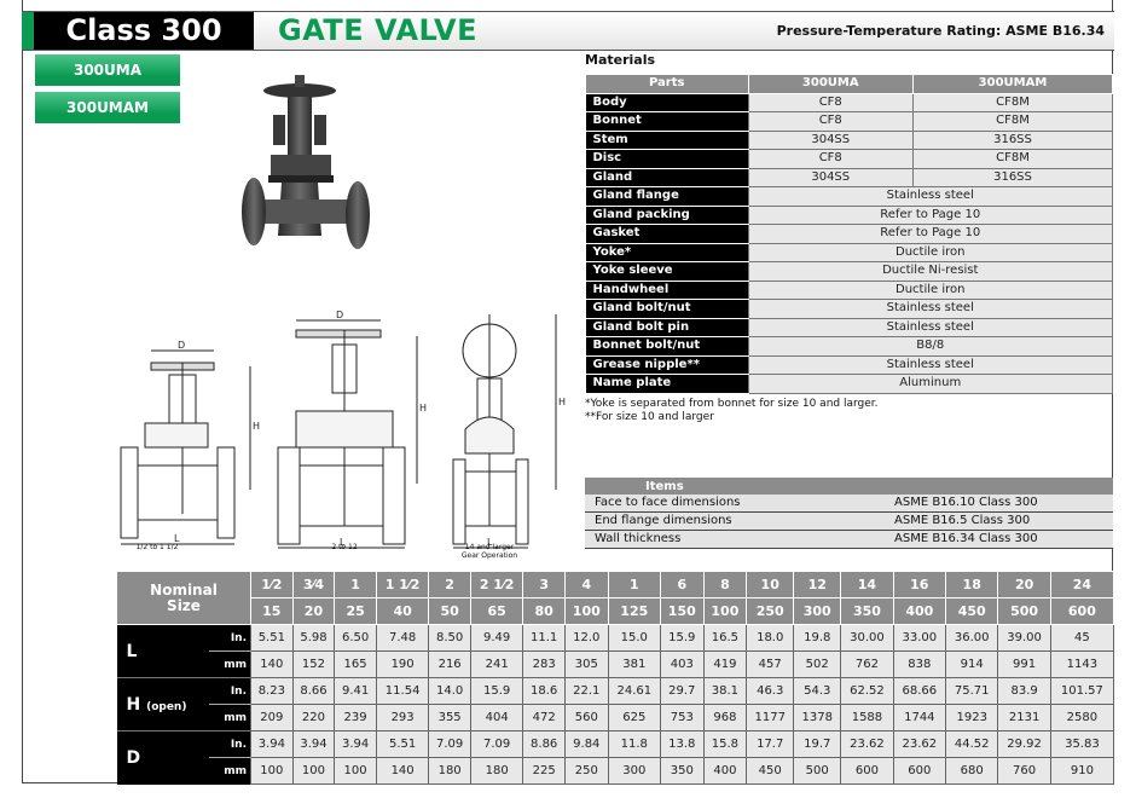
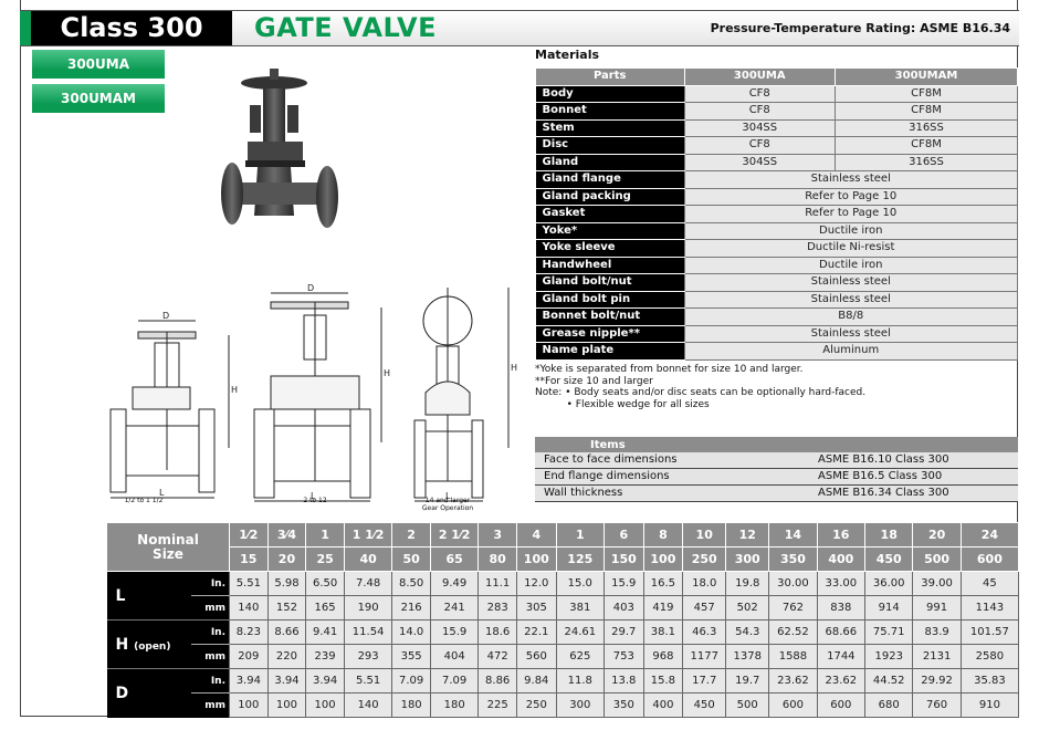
  Class 300
  GATE VALVE
  Pressure-Temperature Rating: ASME B16.34
  300UMA
  300UMAM
  D
  L
  H
  D
  L
  H
  L
  H
  Materials
  Parts	300UMA	300UMAM
  Body	CF8	CF8M
  Bonnet	CF8	CF8M
  Stem	304SS	316SS
  Disc	CF8	CF8M
  Gland	304SS	316SS
  Gland flange	Stainless steel
  Gland packing	Refer to Page 10
  Gasket	Refer to Page 10
  Yoke*	Ductile iron
  Yoke sleeve	Ductile Ni-resist
  Handwheel	Ductile iron
  Gland bolt/nut	Stainless steel
  Gland bolt pin	Stainless steel
  Bonnet bolt/nut	B8/8
  Grease nipple**	Stainless steel
  Name plate	Aluminum
  *Yoke is separated from bonnet for size 10 and larger.
  **For size 10 and larger
+ Note: • Body seats and/or disc seats can be optionally hard-faced.
+ • Flexible wedge for all sizes
  Items
  Face to face dimensions	ASME B16.10 Class 300
  End flange dimensions	ASME B16.5 Class 300
  Wall thickness	ASME B16.34 Class 300
  NominalSize	1⁄2	3⁄4	1	1 1⁄2	2	2 1⁄2	3	4	1	6	8	10	12	14	16	18	20	24
  15	20	25	40	50	65	80	100	125	150	100	250	300	350	400	450	500	600
  L	In.	5.51	5.98	6.50	7.48	8.50	9.49	11.1	12.0	15.0	15.9	16.5	18.0	19.8	30.00	33.00	36.00	39.00	45
  mm	140	152	165	190	216	241	283	305	381	403	419	457	502	762	838	914	991	1143
  H (open)	In.	8.23	8.66	9.41	11.54	14.0	15.9	18.6	22.1	24.61	29.7	38.1	46.3	54.3	62.52	68.66	75.71	83.9	101.57
  mm	209	220	239	293	355	404	472	560	625	753	968	1177	1378	1588	1744	1923	2131	2580
  D	In.	3.94	3.94	3.94	5.51	7.09	7.09	8.86	9.84	11.8	13.8	15.8	17.7	19.7	23.62	23.62	44.52	29.92	35.83
  mm	100	100	100	140	180	180	225	250	300	350	400	450	500	600	600	680	760	910
